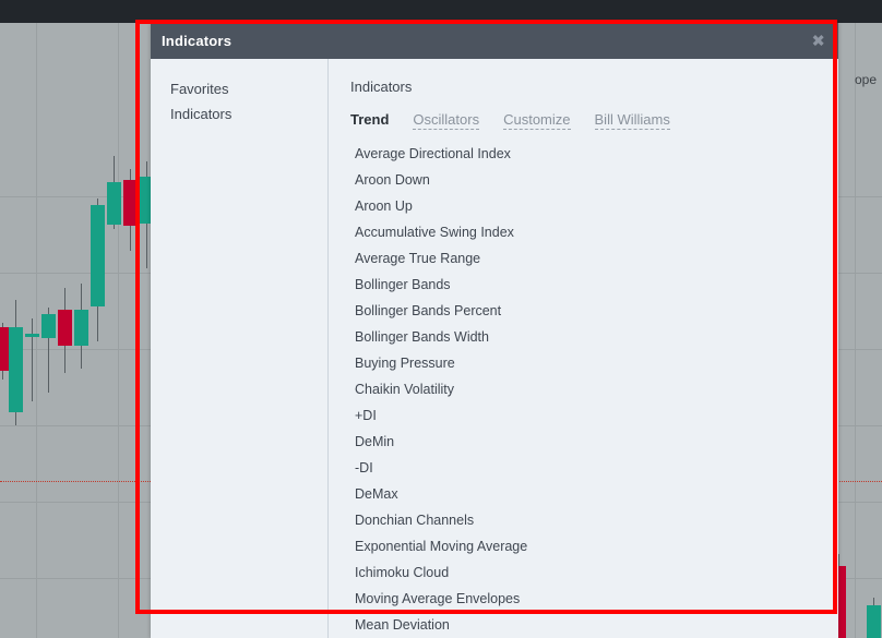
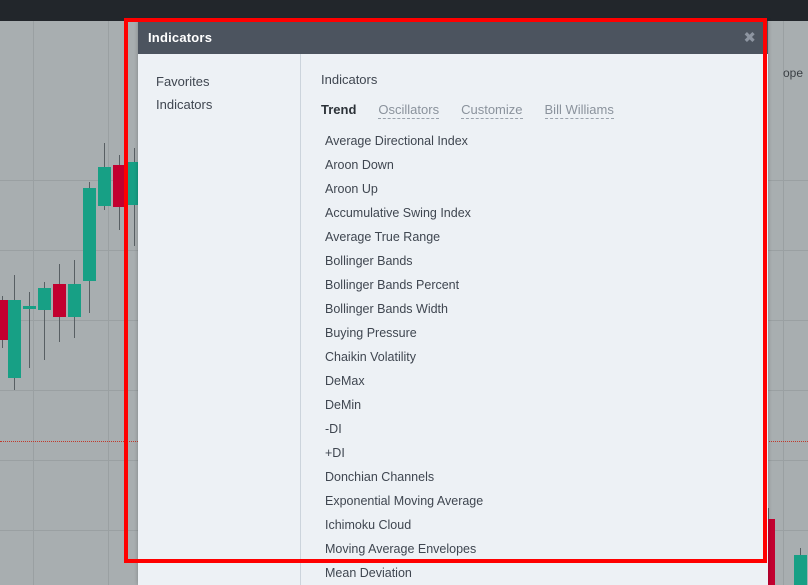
  ope
  Indicators
  ✖
  Favorites
  Indicators
  Indicators
  Trend
  Oscillators
  Customize
  Bill Williams
  Average Directional Index
  Aroon Down
  Aroon Up
  Accumulative Swing Index
  Average True Range
  Bollinger Bands
  Bollinger Bands Percent
  Bollinger Bands Width
  Buying Pressure
  Chaikin Volatility
- +DI
+ DeMax
  DeMin
  -DI
- DeMax
+ +DI
  Donchian Channels
  Exponential Moving Average
  Ichimoku Cloud
  Moving Average Envelopes
  Mean Deviation
